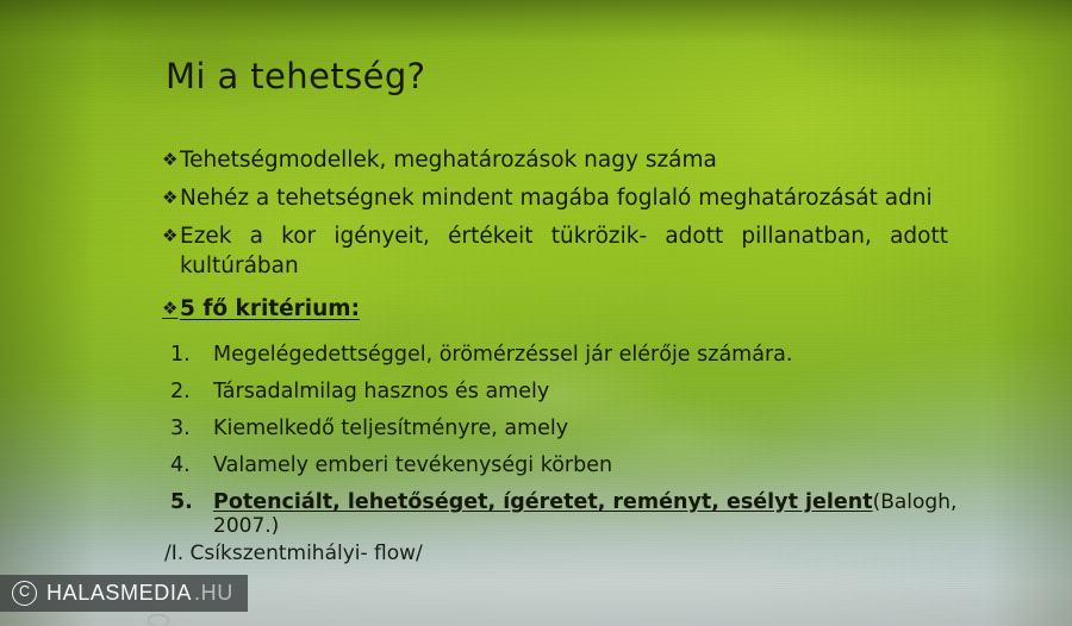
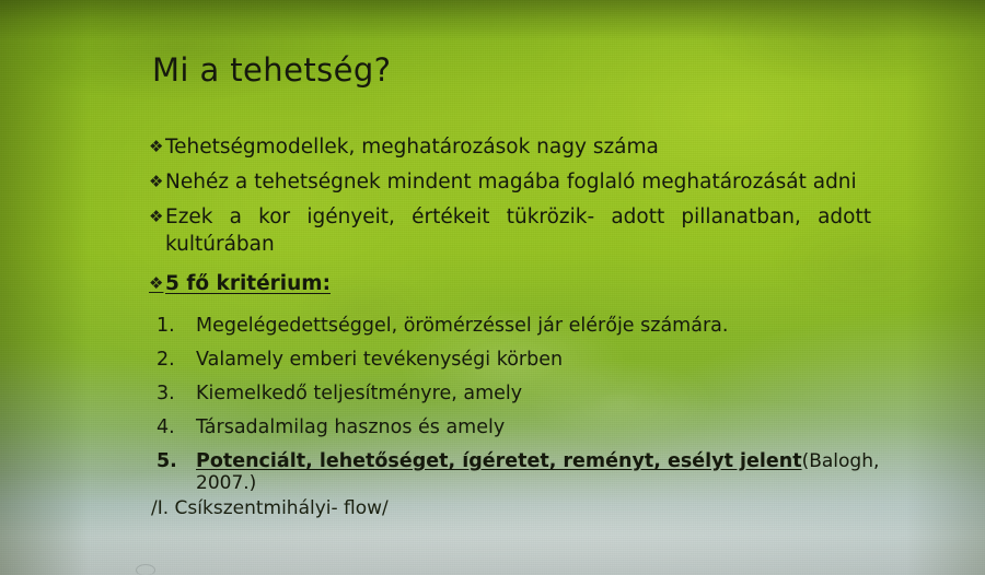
  Mi a tehetség?
  ❖
  Tehetségmodellek, meghatározások nagy száma
  ❖
  Nehéz a tehetségnek mindent magába foglaló meghatározását adni
  ❖
  Ezek a kor igényeit, értékeit tükrözik- adott pillanatban, adott kultúrában
  ❖
  5 fő kritérium:
  1.
  Megelégedettséggel, örömérzéssel jár elérője számára.
  2.
- Társadalmilag hasznos és amely
+ Valamely emberi tevékenységi körben
  3.
  Kiemelkedő teljesítményre, amely
  4.
- Valamely emberi tevékenységi körben
+ Társadalmilag hasznos és amely
  5.
  Potenciált, lehetőséget, ígéretet, reményt, esélyt jelent(Balogh, 2007.)
  /I. Csíkszentmihályi- flow/
- C
- HALASMEDIA
- .HU
